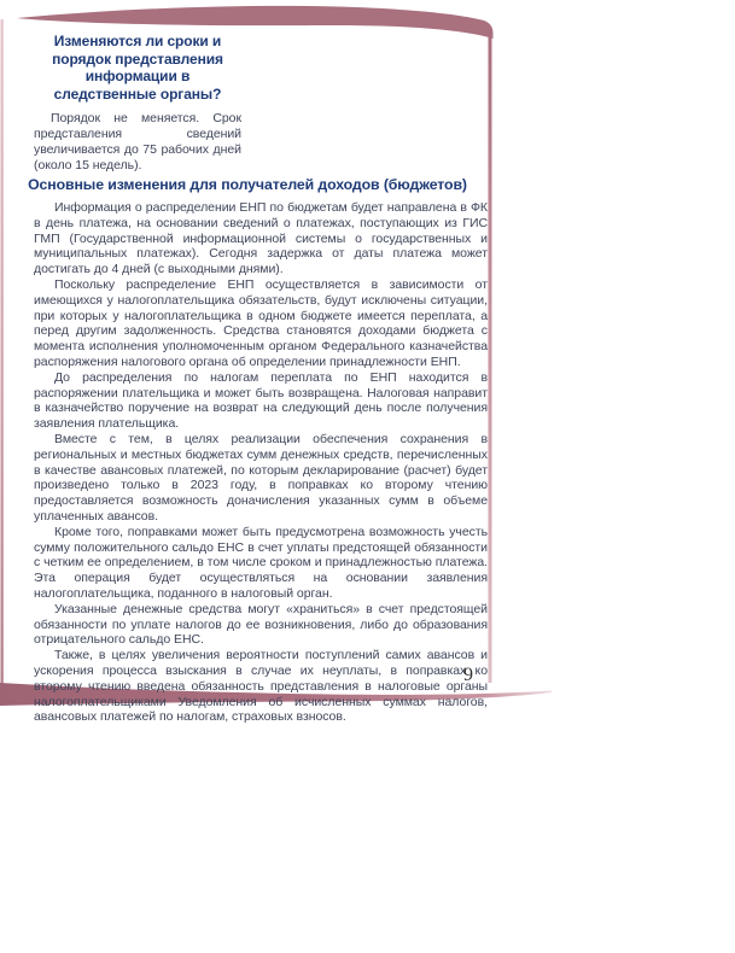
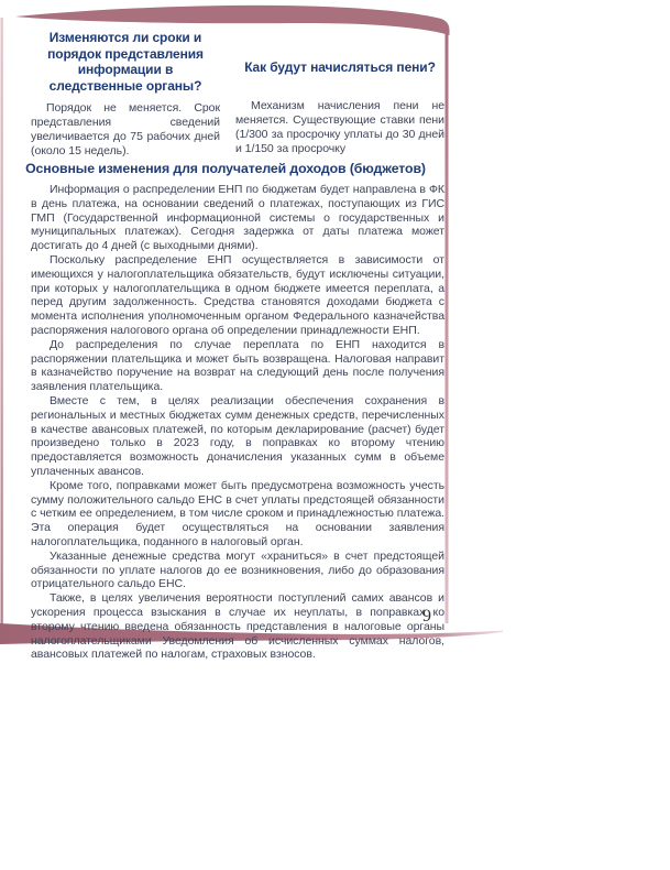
  Изменяются ли сроки и порядок представления информации в следственные органы?
  Порядок не меняется. Срок представления сведений увеличивается до 75 рабочих дней (около 15 недель).
+ Как будут начисляться пени?
+ Механизм начисления пени не меняется. Существующие ставки пени (1/300 за просрочку уплаты до 30 дней и 1/150 за просрочку
  Основные изменения для получателей доходов (бюджетов)
  Информация о распределении ЕНП по бюджетам будет направлена в ФК в день платежа, на основании сведений о платежах, поступающих из ГИС ГМП (Государственной информационной системы о государственных и муниципальных платежах). Сегодня задержка от даты платежа может достигать до 4 дней (с выходными днями).
  Поскольку распределение ЕНП осуществляется в зависимости от имеющихся у налогоплательщика обязательств, будут исключены ситуации, при которых у налогоплательщика в одном бюджете имеется переплата, а перед другим задолженность. Средства становятся доходами бюджета с момента исполнения уполномоченным органом Федерального казначейства распоряжения налогового органа об определении принадлежности ЕНП.
- До распределения по налогам переплата по ЕНП находится в распоряжении плательщика и может быть возвращена. Налоговая направит в казначейство поручение на возврат на следующий день после получения заявления плательщика.
+ До распределения по случае переплата по ЕНП находится в распоряжении плательщика и может быть возвращена. Налоговая направит в казначейство поручение на возврат на следующий день после получения заявления плательщика.
  Вместе с тем, в целях реализации обеспечения сохранения в региональных и местных бюджетах сумм денежных средств, перечисленных в качестве авансовых платежей, по которым декларирование (расчет) будет произведено только в 2023 году, в поправках ко второму чтению предоставляется возможность доначисления указанных сумм в объеме уплаченных авансов.
  Кроме того, поправками может быть предусмотрена возможность учесть сумму положительного сальдо ЕНС в счет уплаты предстоящей обязанности с четким ее определением, в том числе сроком и принадлежностью платежа. Эта операция будет осуществляться на основании заявления налогоплательщика, поданного в налоговый орган.
  Указанные денежные средства могут «храниться» в счет предстоящей обязанности по уплате налогов до ее возникновения, либо до образования отрицательного сальдо ЕНС.
  Также, в целях увеличения вероятности поступлений самих авансов и ускорения процесса взыскания в случае их неуплаты, в поправках ко второму чтению введена обязанность представления в налоговые органы налогоплательщиками Уведомления об исчисленных суммах налогов, авансовых платежей по налогам, страховых взносов.
  9
